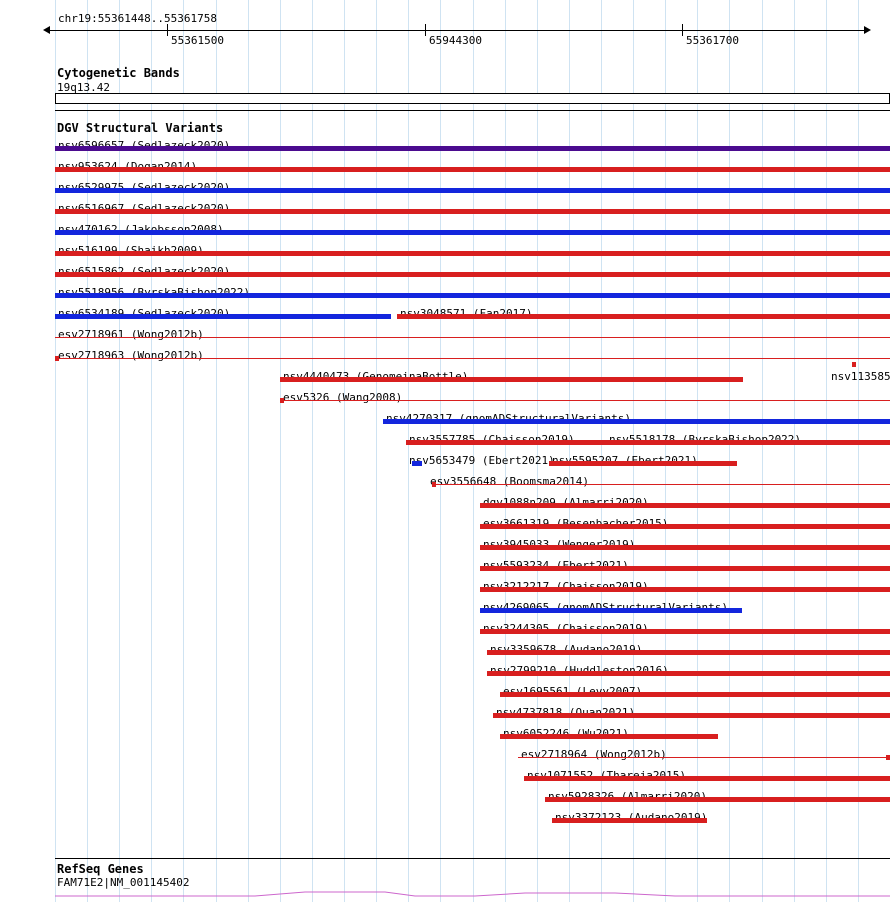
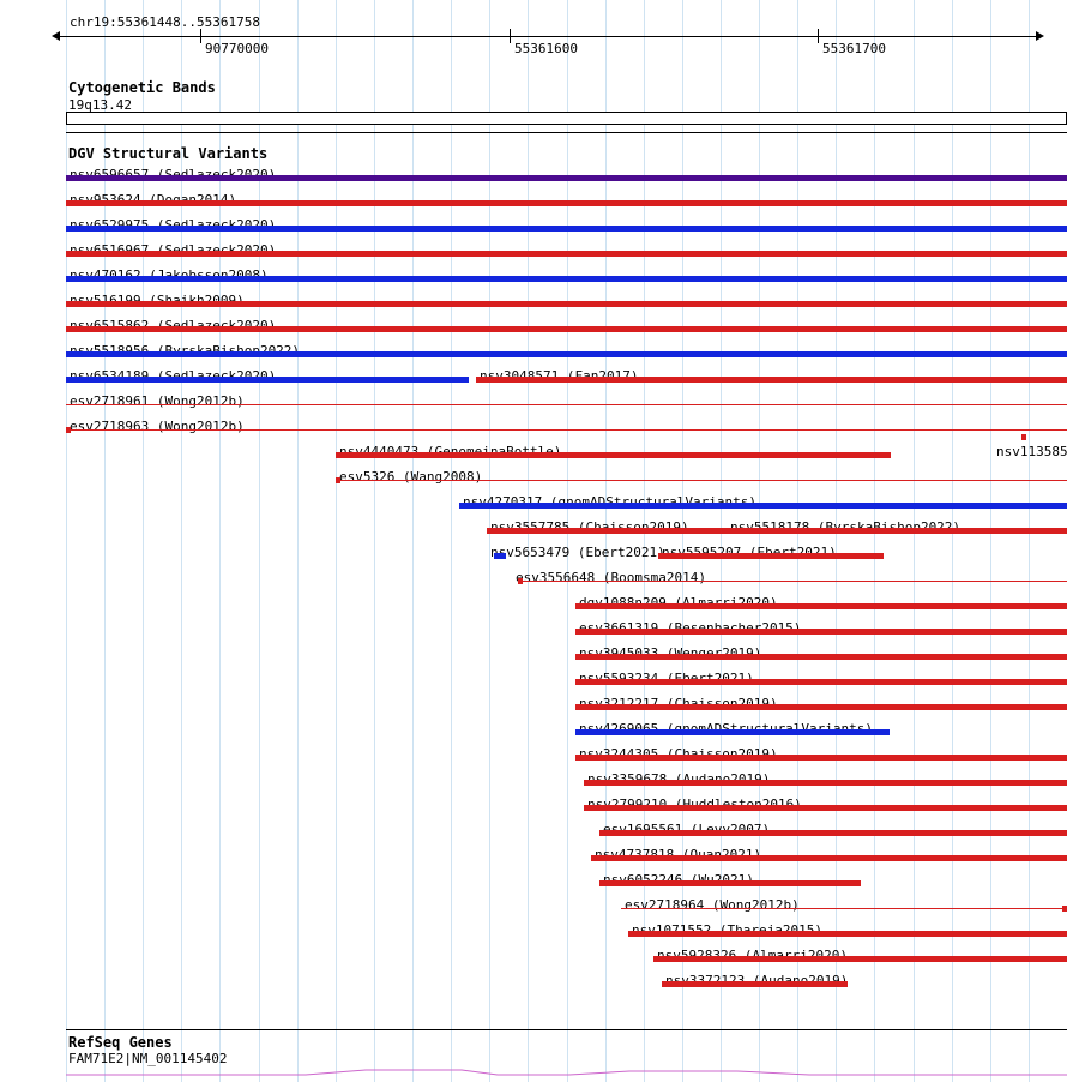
  chr19:55361448..55361758
- 55361500
+ 90770000
- 65944300
+ 55361600
  55361700
  Cytogenetic Bands
  19q13.42
  DGV Structural Variants
  esv2718961 (Wong2012b)
  esv2718963 (Wong2012b)
  nsv113585
  esv5326 (Wang2008)
  v5653479 (Ebert2021
  sv3556648 (Boomsma2014)
  esv2718964 (Wong2012b)
  RefSeq Genes
  FAM71E2|NM_001145402
